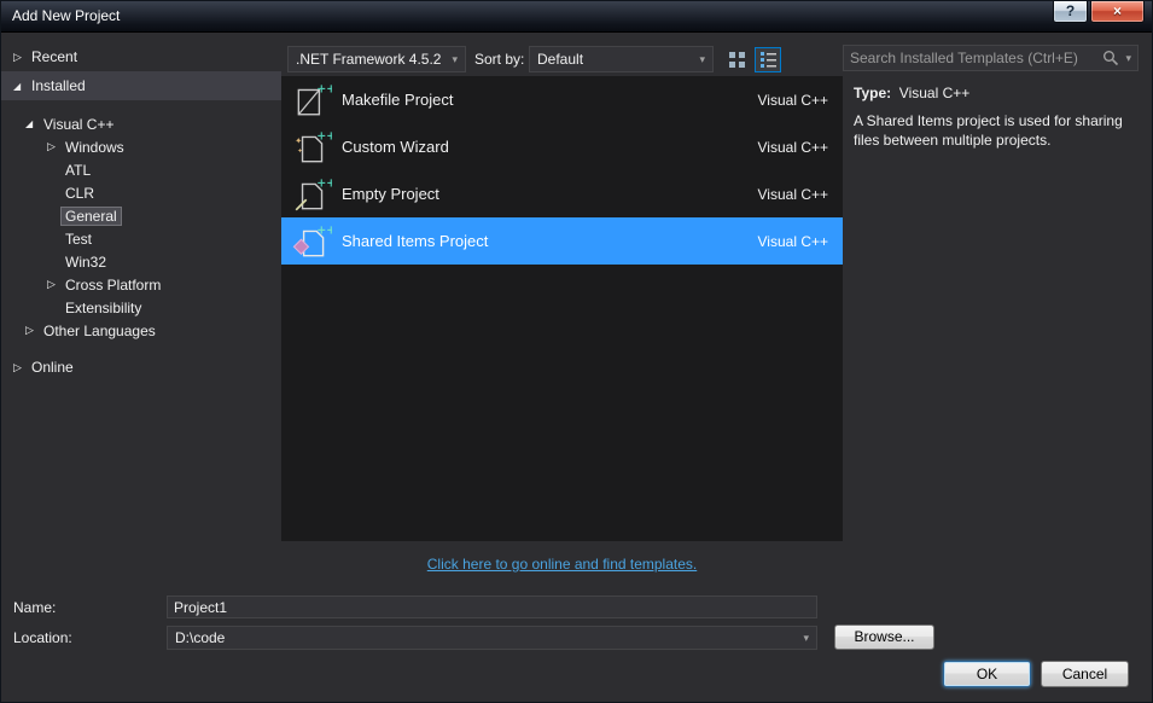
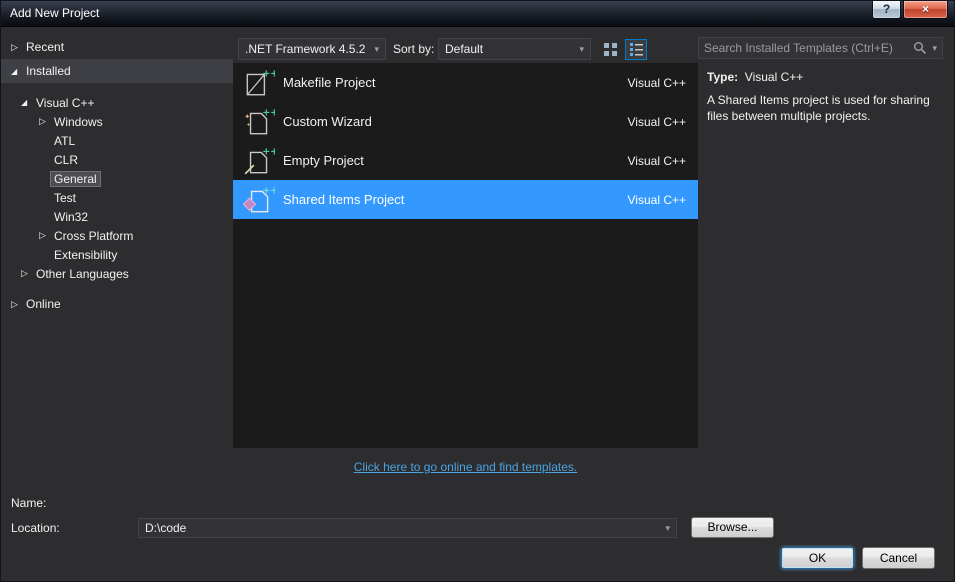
  Add New Project
  ?
  ×
  ▷
  Recent
  ◢
  Installed
  ◢
  Visual C++
  ▷
  Windows
  ATL
  CLR
  General
  Test
  Win32
  ▷
  Cross Platform
  Extensibility
  ▷
  Other Languages
  ▷
  Online
  .NET Framework 4.5.2
  ▾
  Sort by:
  Default
  ▾
  Search Installed Templates (Ctrl+E)
  ▾
  ++
  Makefile Project
  Visual C++
  ✦
  ++
  Custom Wizard
  Visual C++
  ++
  Empty Project
  Visual C++
  ++
  Shared Items Project
  Visual C++
  Type: Visual C++
  A Shared Items project is used for sharing files between multiple projects.
  Click here to go online and find templates.
  Name:
- Project1
  Location:
  D:\code
  ▾
  Browse...
  OK
  Cancel
